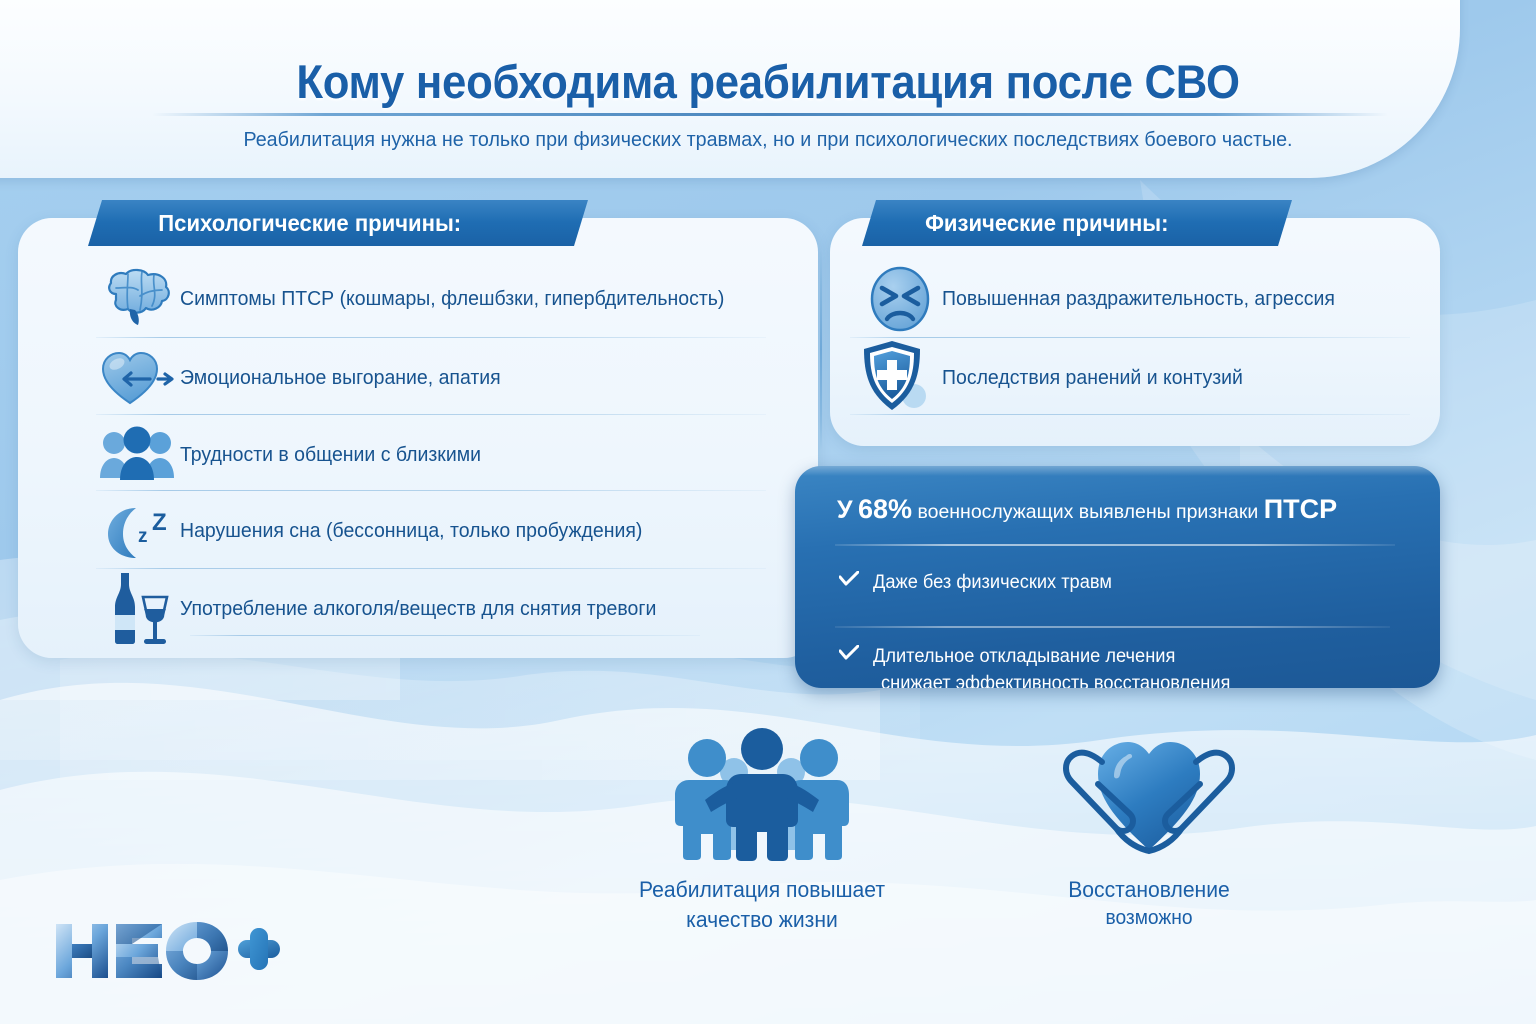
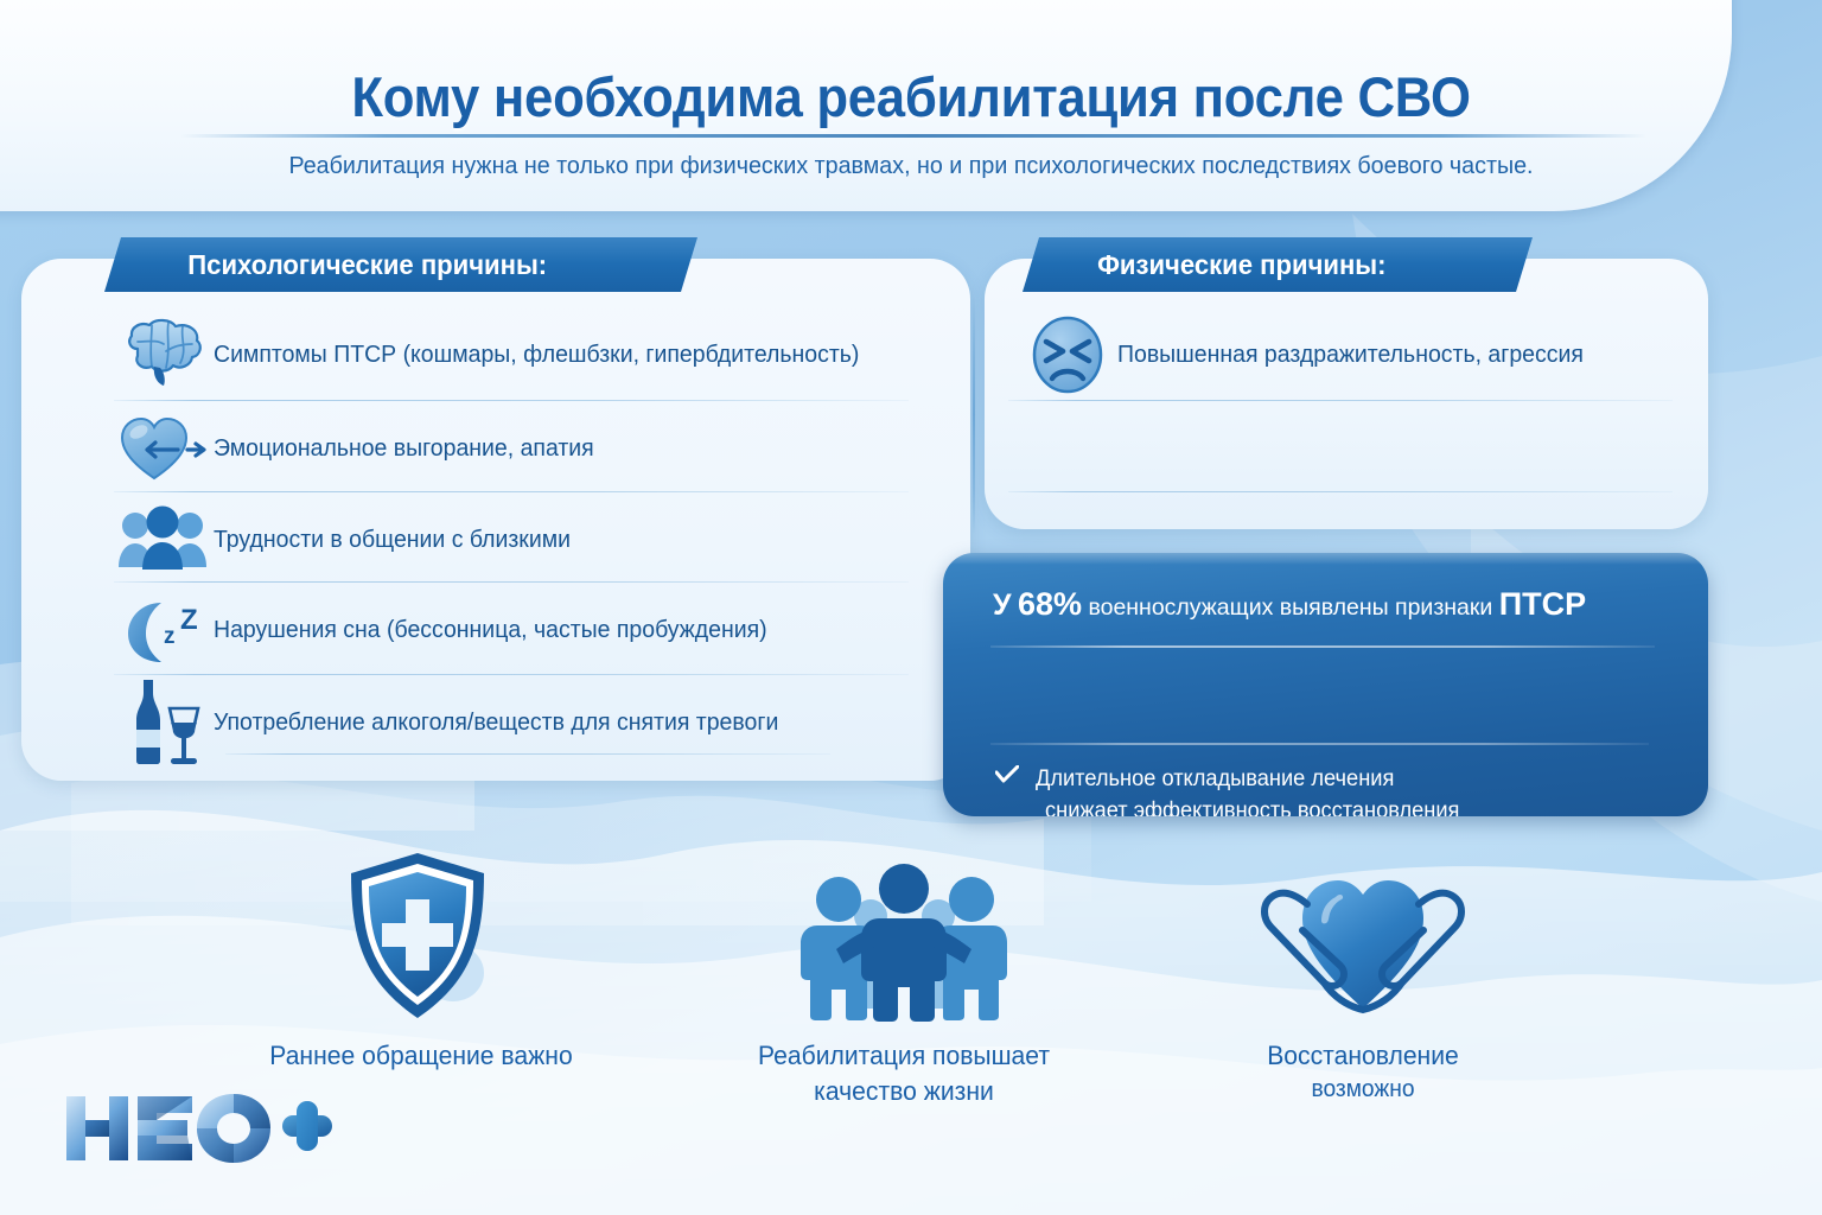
  Кому необходима реабилитация после СВО
  Реабилитация нужна не только при физических травмах, но и при психологических последствиях боевого частые.
  Психологические причины:
  Физические причины:
  Симптомы ПТСР (кошмары, флешбзки, гипербдительность)
  Эмоциональное выгорание, апатия
  Трудности в общении с близкими
  z
  Z
- Нарушения сна (бессонница, только пробуждения)
+ Нарушения сна (бессонница, частые пробуждения)
  Употребление алкоголя/веществ для снятия тревоги
  Повышенная раздражительность, агрессия
- Последствия ранений и контузий
  У 68% военнослужащих выявлены признаки ПТСР
- Даже без физических травм
  Длительное откладывание лечения
  снижает эффективность восстановления
+ Раннее обращение важно
  Реабилитация повышает
  качество жизни
  Восстановление
  возможно
